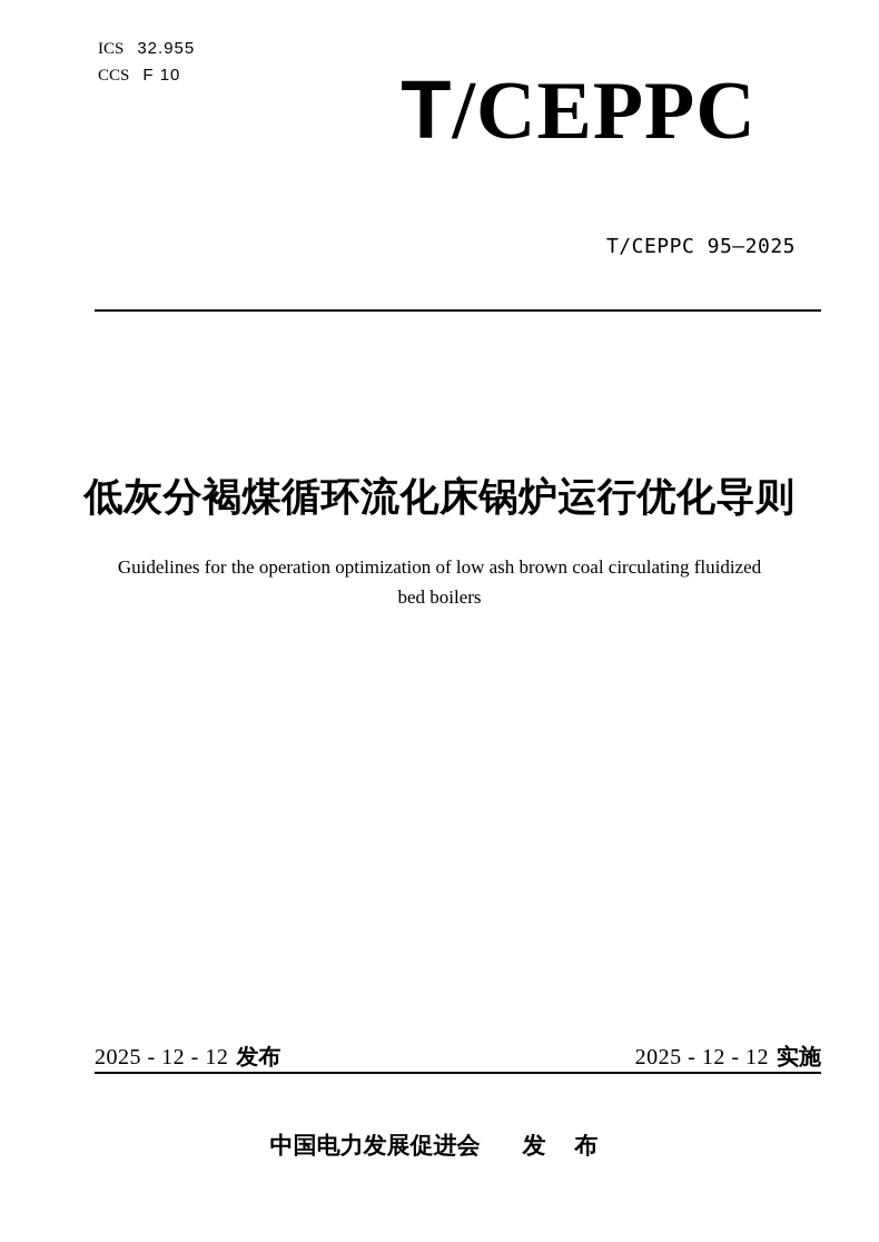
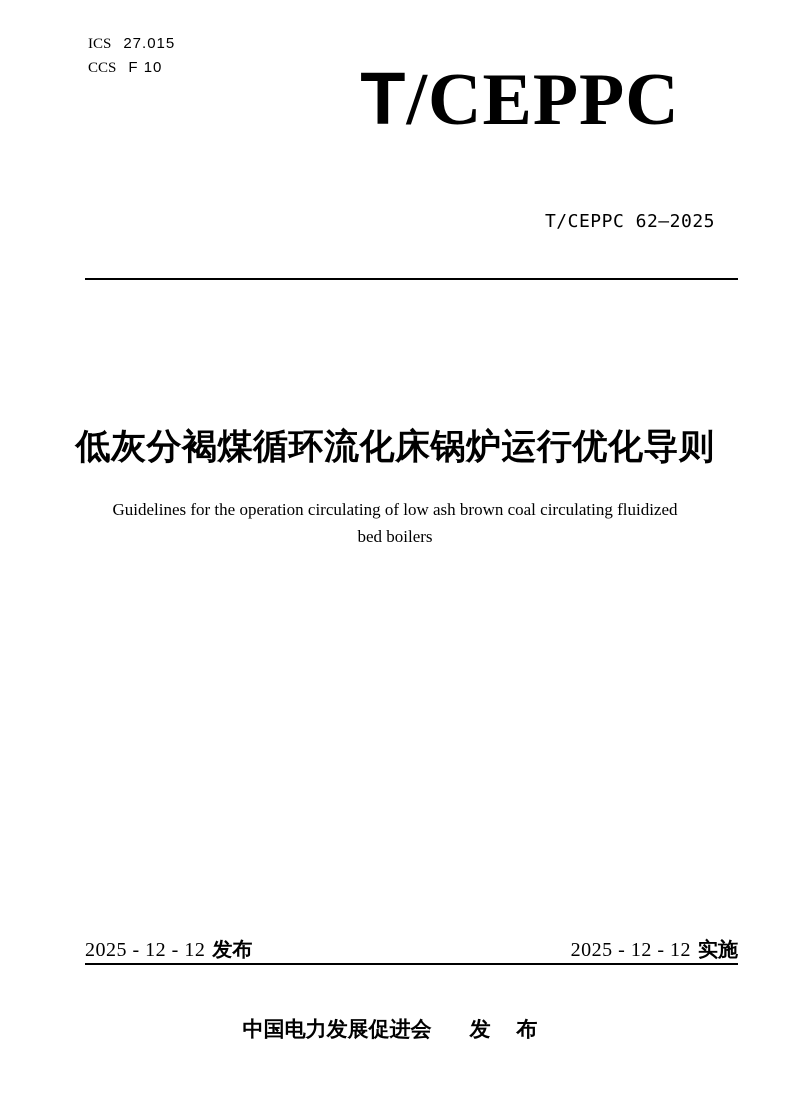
- ICS 32.955
+ ICS 27.015
  CCS F 10
  T/CEPPC
- T/CEPPC 95—2025
+ T/CEPPC 62—2025
  低灰分褐煤循环流化床锅炉运行优化导则
- Guidelines for the operation optimization of low ash brown coal circulating fluidized
+ Guidelines for the operation circulating of low ash brown coal circulating fluidized
  bed boilers
  2025 - 12 - 12 发布
  2025 - 12 - 12 实施
  中国电力发展促进会
  发 布
